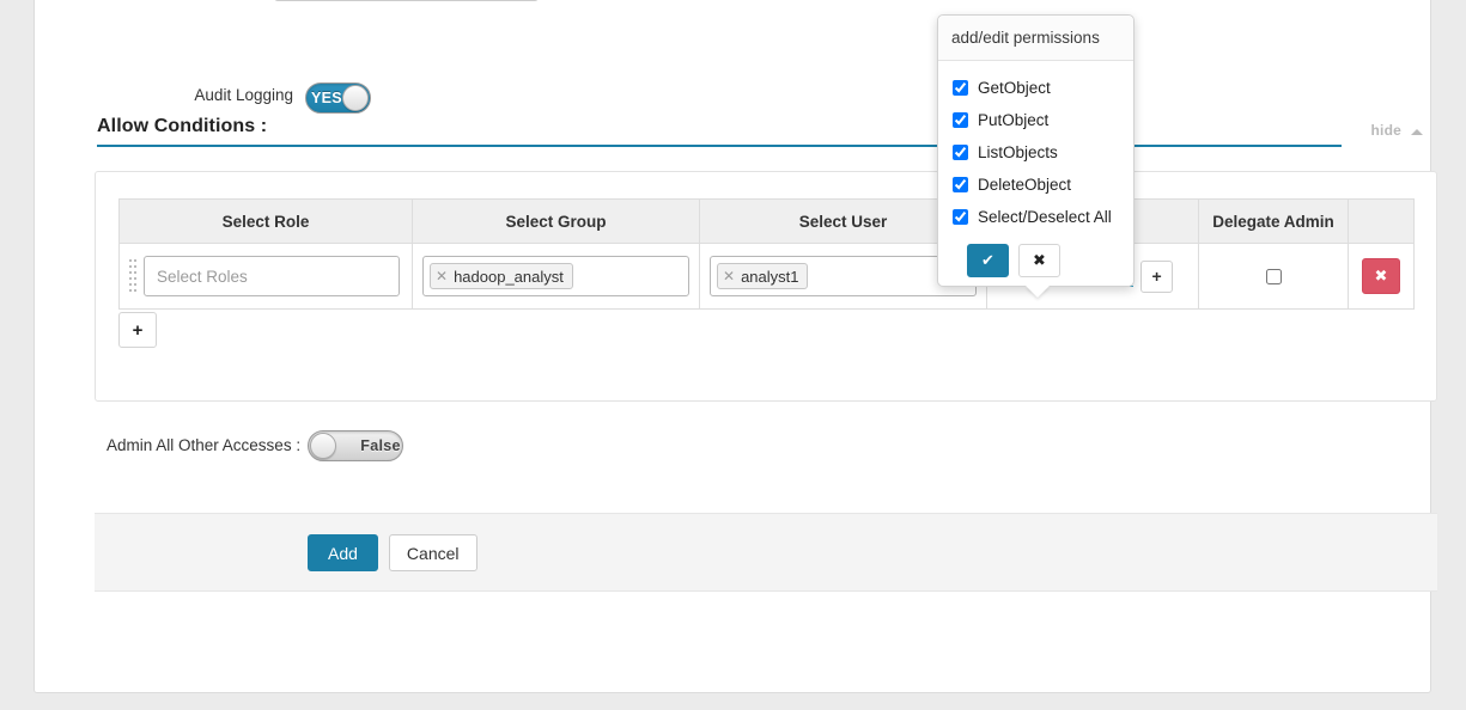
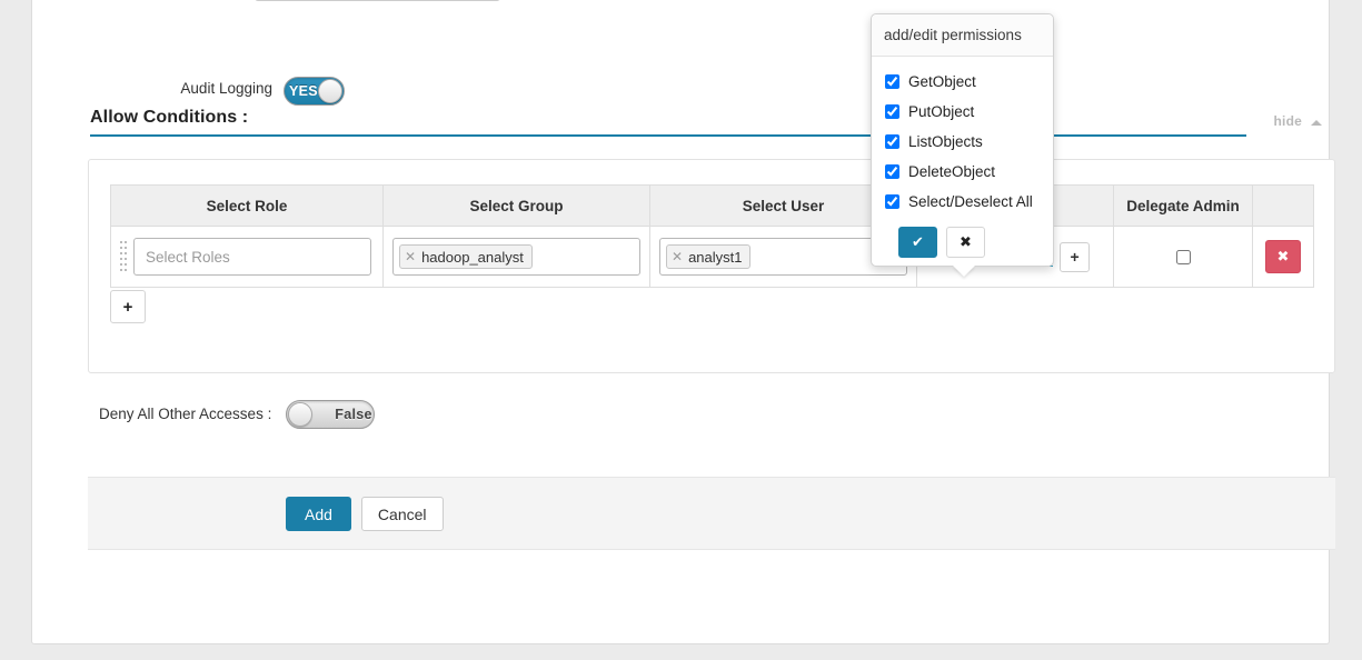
  Audit Logging
  YES
  Allow Conditions :
  hide
  Select Role	Select Group	Select User		Delegate Admin
  Select Roles	✕ hadoop_analyst	✕ analyst1	+		✖
  +
- Admin All Other Accesses :
+ Deny All Other Accesses :
  False
  Add
  Cancel
  add/edit permissions
  GetObject
  PutObject
  ListObjects
  DeleteObject
  Select/Deselect All
  ✔
  ✖
